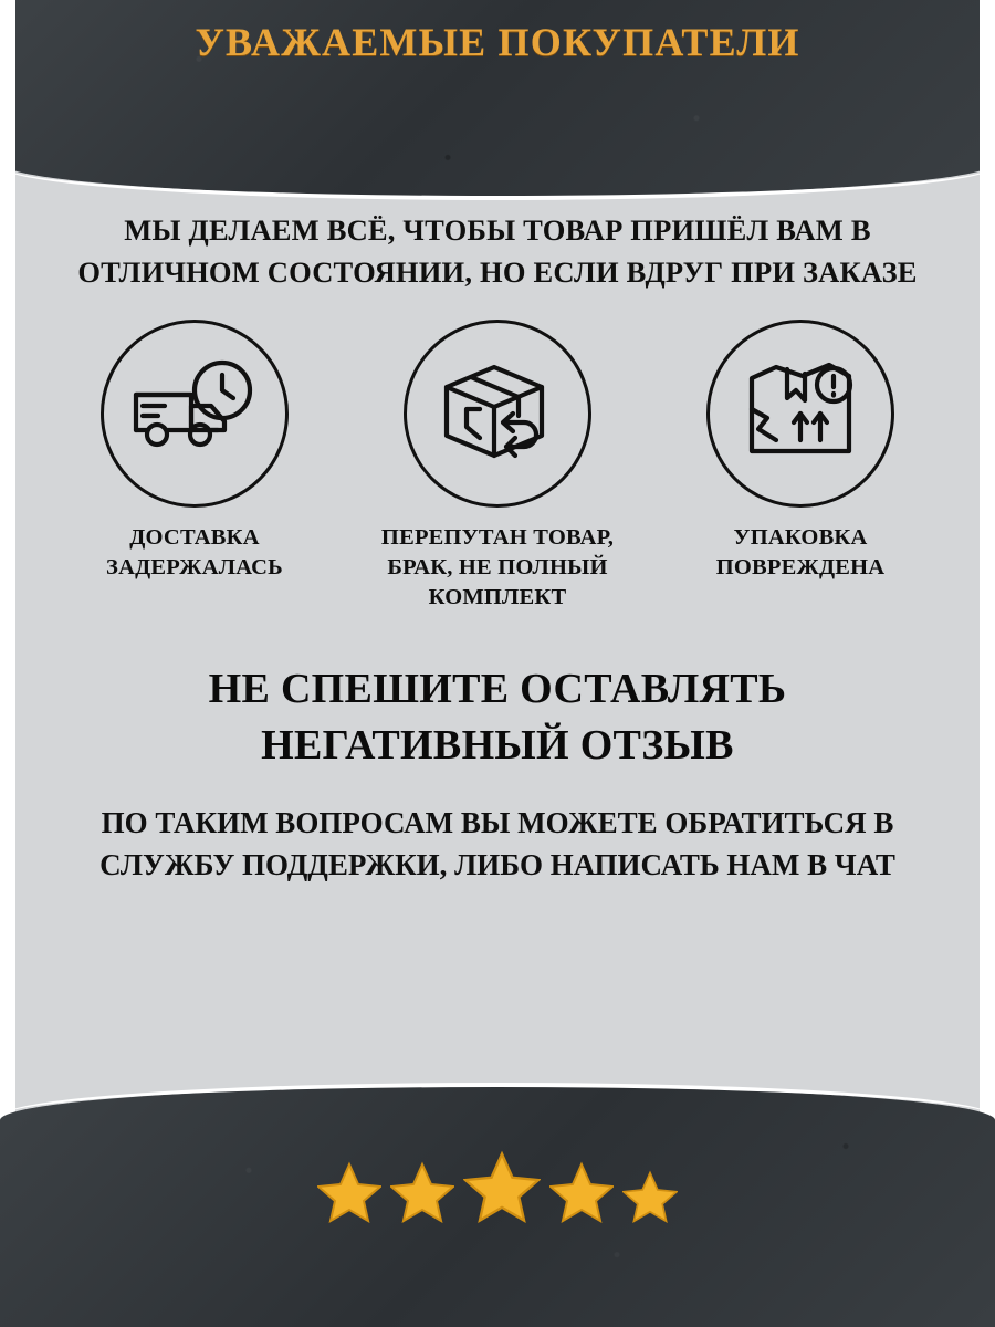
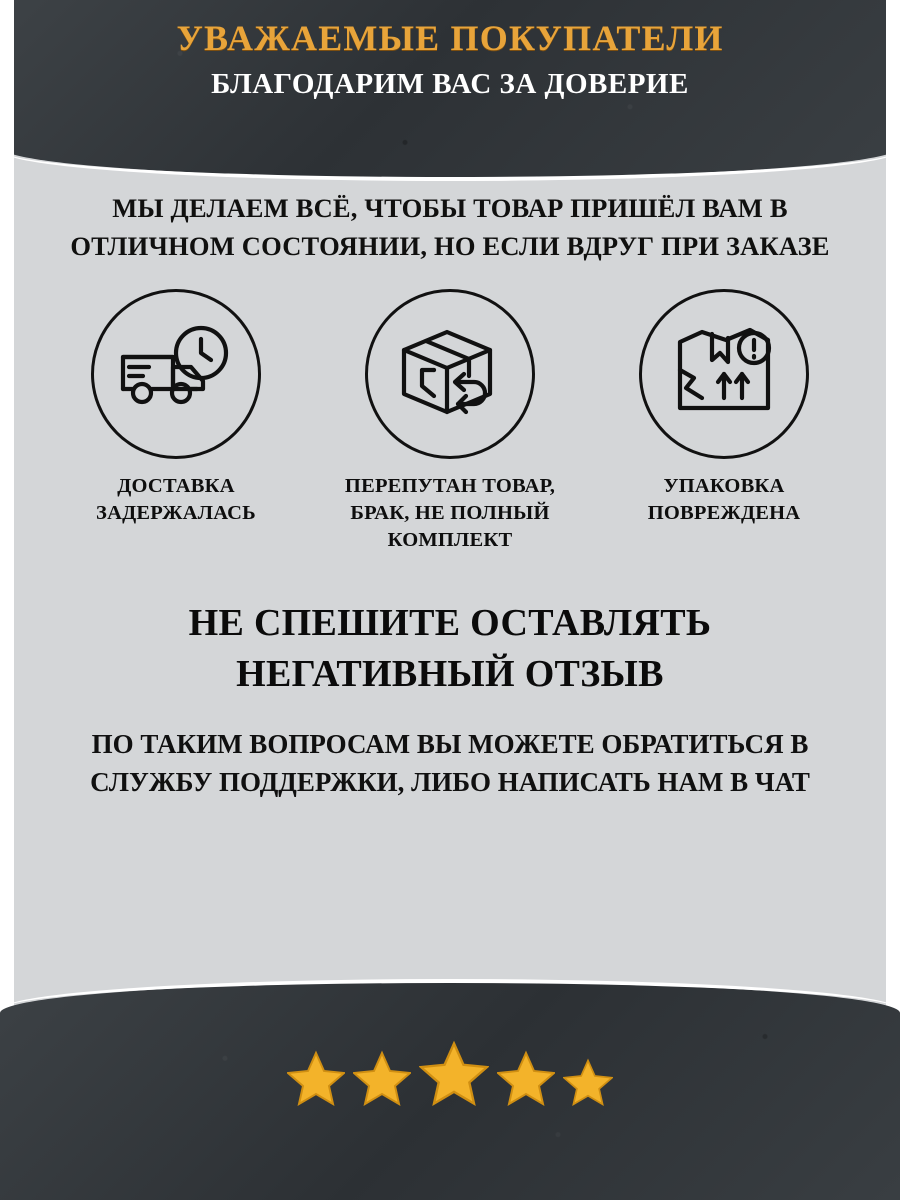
  УВАЖАЕМЫЕ ПОКУПАТЕЛИ
+ БЛАГОДАРИМ ВАС ЗА ДОВЕРИЕ
  МЫ ДЕЛАЕМ ВСЁ, ЧТОБЫ ТОВАР ПРИШЁЛ ВАМ В ОТЛИЧНОМ СОСТОЯНИИ, НО ЕСЛИ ВДРУГ ПРИ ЗАКАЗЕ
  ДОСТАВКА ЗАДЕРЖАЛАСЬ
  ПЕРЕПУТАН ТОВАР, БРАК, НЕ ПОЛНЫЙ КОМПЛЕКТ
  УПАКОВКА ПОВРЕЖДЕНА
  НЕ СПЕШИТЕ ОСТАВЛЯТЬ НЕГАТИВНЫЙ ОТЗЫВ
  ПО ТАКИМ ВОПРОСАМ ВЫ МОЖЕТЕ ОБРАТИТЬСЯ В СЛУЖБУ ПОДДЕРЖКИ, ЛИБО НАПИСАТЬ НАМ В ЧАТ
